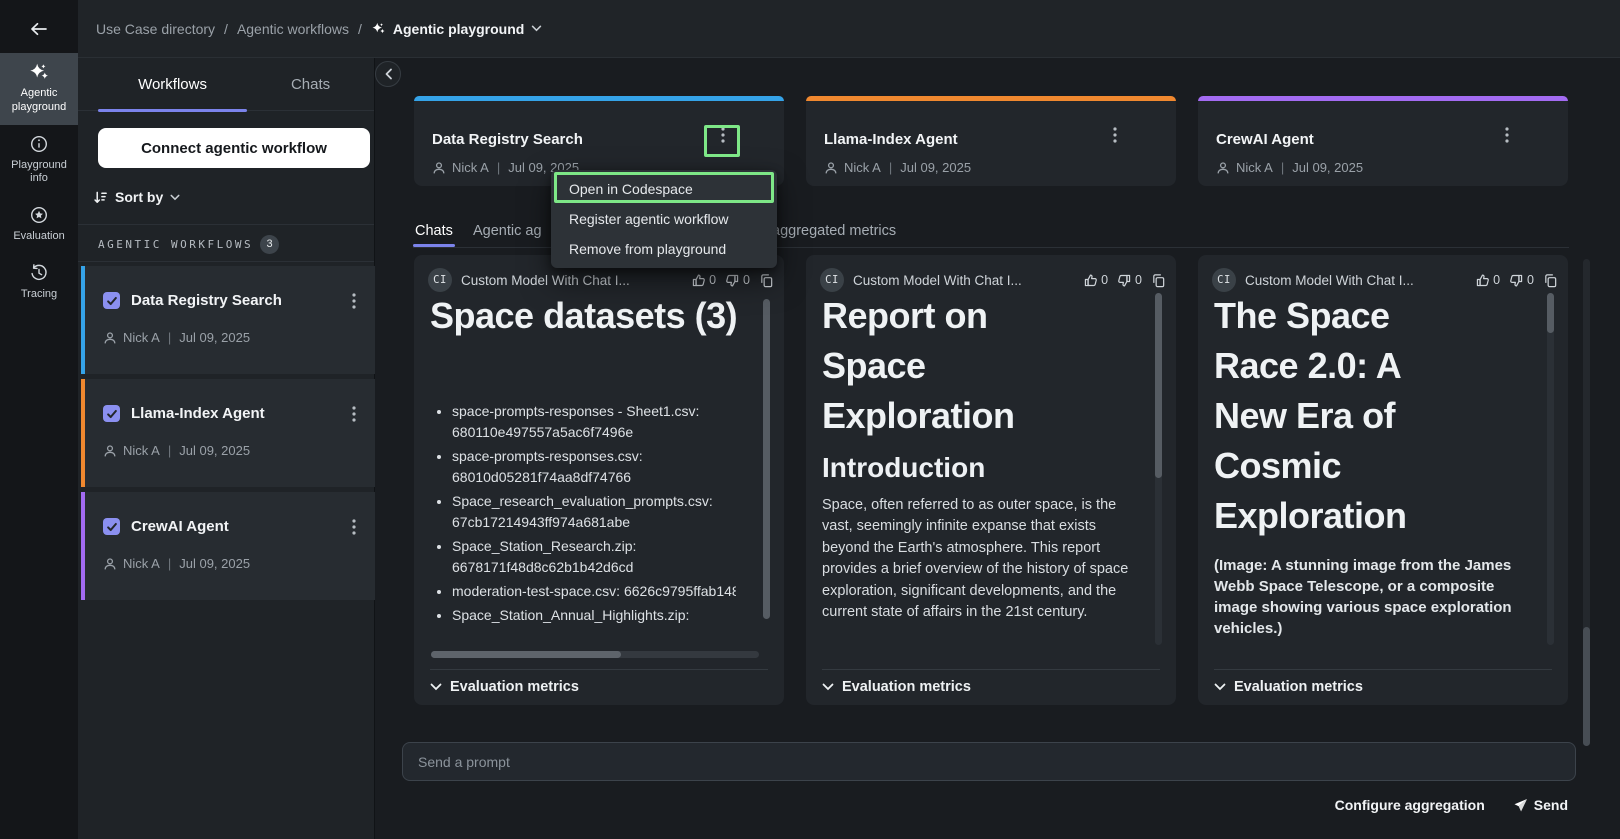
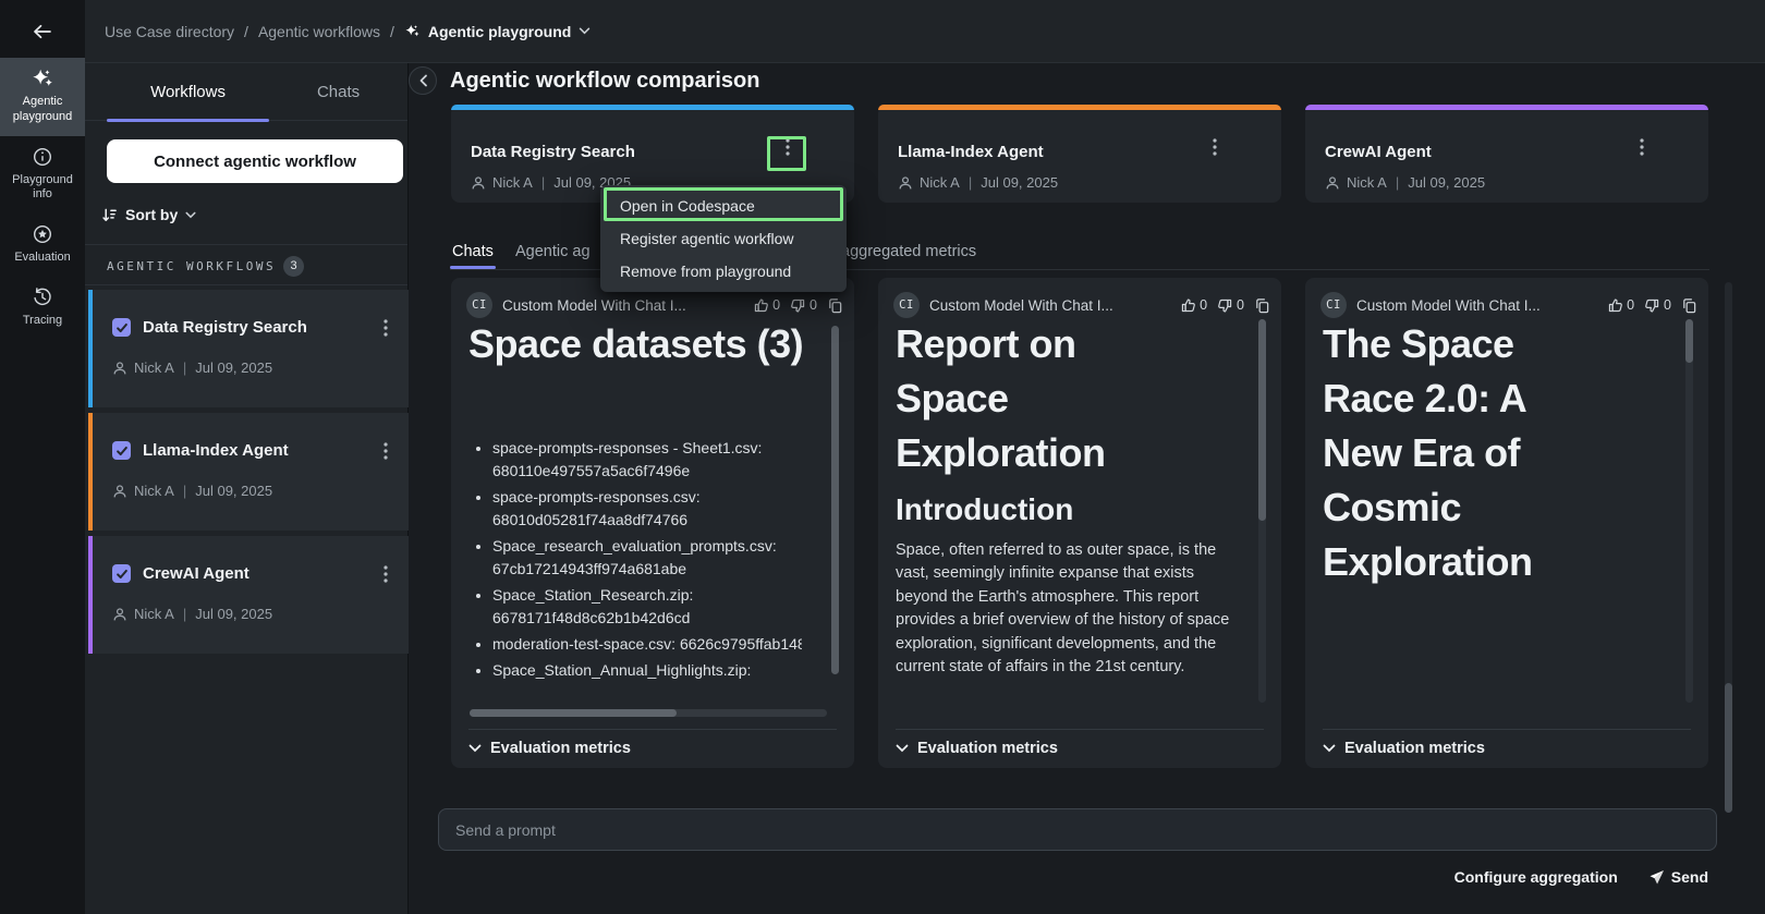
  Agentic playground
  Playground info
  Evaluation
  Tracing
  Use Case directory
  /
  Agentic workflows
  /
  Agentic playground
  Workflows
  Chats
  Connect agentic workflow
  Sort by
  AGENTIC WORKFLOWS
  3
  Data Registry Search
  Nick A
  |
  Jul 09, 2025
  Llama-Index Agent
  Nick A
  |
  Jul 09, 2025
  CrewAI Agent
  Nick A
  |
  Jul 09, 2025
+ Agentic workflow comparison
  Data Registry Search
  Nick A
  |
  Jul 09, 2025
  Llama-Index Agent
  Nick A
  |
  Jul 09, 2025
  CrewAI Agent
  Nick A
  |
  Jul 09, 2025
  Chats
  Agentic ag
  ggregated metrics
  CI
  Custom Model With Chat I...
  0
  0
  Space datasets (3)
  space-prompts-responses - Sheet1.csv: 680110e497557a5ac6f7496e
  space-prompts-responses.csv: 68010d05281f74aa8df74766
  Space_research_evaluation_prompts.csv: 67cb17214943ff974a681abe
  Space_Station_Research.zip: 6678171f48d8c62b1b42d6cd
  moderation-test-space.csv: 6626c9795ffab148
  Space_Station_Annual_Highlights.zip:
  Evaluation metrics
  CI
  Custom Model With Chat I...
  0
  0
  Report on Space Exploration
  Introduction
  Space, often referred to as outer space, is the vast, seemingly infinite expanse that exists beyond the Earth's atmosphere. This report provides a brief overview of the history of space exploration, significant developments, and the current state of affairs in the 21st century.
  Evaluation metrics
  CI
  Custom Model With Chat I...
  0
  0
  The Space Race 2.0: A New Era of Cosmic Exploration
- (Image: A stunning image from the James Webb Space Telescope, or a composite image showing various space exploration vehicles.)
  Evaluation metrics
  Open in Codespace
  Register agentic workflow
  Remove from playground
  Send a prompt
  Configure aggregation
  Send
